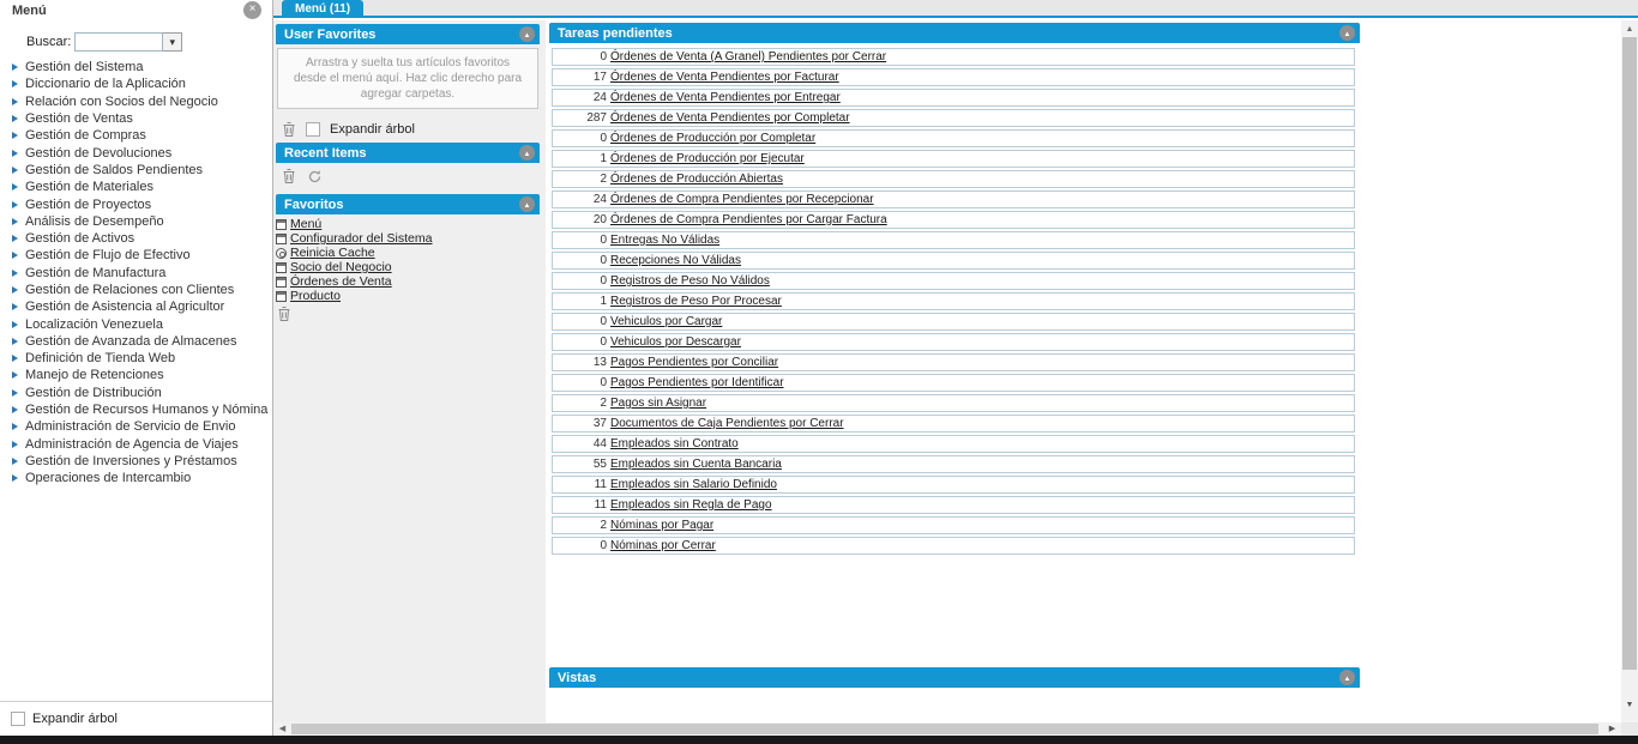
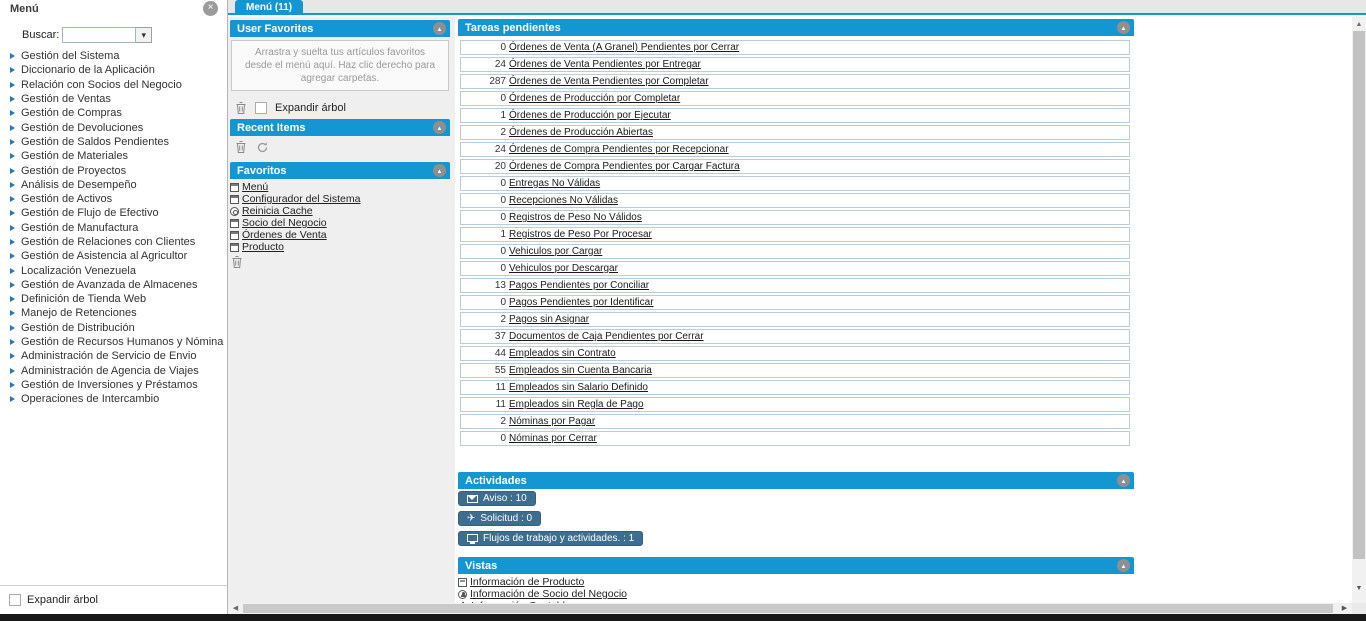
  Menú
  Buscar:
  Gestión del Sistema
  Diccionario de la Aplicación
  Relación con Socios del Negocio
  Gestión de Ventas
  Gestión de Compras
  Gestión de Devoluciones
  Gestión de Saldos Pendientes
  Gestión de Materiales
  Gestión de Proyectos
  Análisis de Desempeño
  Gestión de Activos
  Gestión de Flujo de Efectivo
  Gestión de Manufactura
  Gestión de Relaciones con Clientes
  Gestión de Asistencia al Agricultor
  Localización Venezuela
  Gestión de Avanzada de Almacenes
  Definición de Tienda Web
  Manejo de Retenciones
  Gestión de Distribución
  Gestión de Recursos Humanos y Nómina
  Administración de Servicio de Envio
  Administración de Agencia de Viajes
  Gestión de Inversiones y Préstamos
  Operaciones de Intercambio
  Expandir árbol
  Menú (11)
  User Favorites
  Arrastra y suelta tus artículos favoritos desde el menú aquí. Haz clic derecho para agregar carpetas.
  Expandir árbol
  Recent Items
  Favoritos
  Menú
  Configurador del Sistema
  Reinicia Cache
  Socio del Negocio
  Órdenes de Venta
  Producto
  Tareas pendientes
  0
  Órdenes de Venta (A Granel) Pendientes por Cerrar
- 17
- Órdenes de Venta Pendientes por Facturar
  24
  Órdenes de Venta Pendientes por Entregar
  287
  Órdenes de Venta Pendientes por Completar
  0
  Órdenes de Producción por Completar
  1
  Órdenes de Producción por Ejecutar
  2
  Órdenes de Producción Abiertas
  24
  Órdenes de Compra Pendientes por Recepcionar
  20
  Órdenes de Compra Pendientes por Cargar Factura
  0
  Entregas No Válidas
  0
  Recepciones No Válidas
  0
  Registros de Peso No Válidos
  1
  Registros de Peso Por Procesar
  0
  Vehiculos por Cargar
  0
  Vehiculos por Descargar
  13
  Pagos Pendientes por Conciliar
  0
  Pagos Pendientes por Identificar
  2
  Pagos sin Asignar
  37
  Documentos de Caja Pendientes por Cerrar
  44
  Empleados sin Contrato
  55
  Empleados sin Cuenta Bancaria
  11
  Empleados sin Salario Definido
  11
  Empleados sin Regla de Pago
  2
  Nóminas por Pagar
  0
  Nóminas por Cerrar
+ Actividades
+ Aviso : 10
+ Solicitud : 0
+ Flujos de trabajo y actividades. : 1
  Vistas
+ Información de Producto
+ Información de Socio del Negocio
